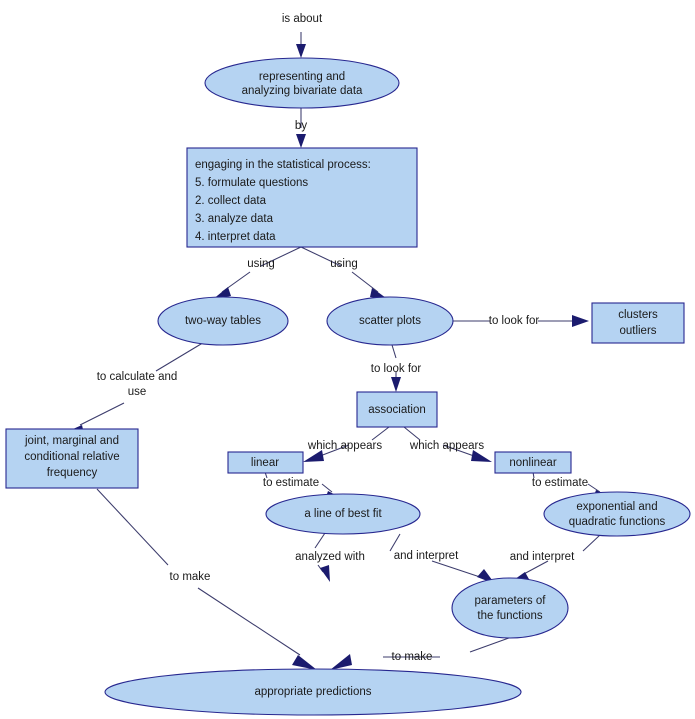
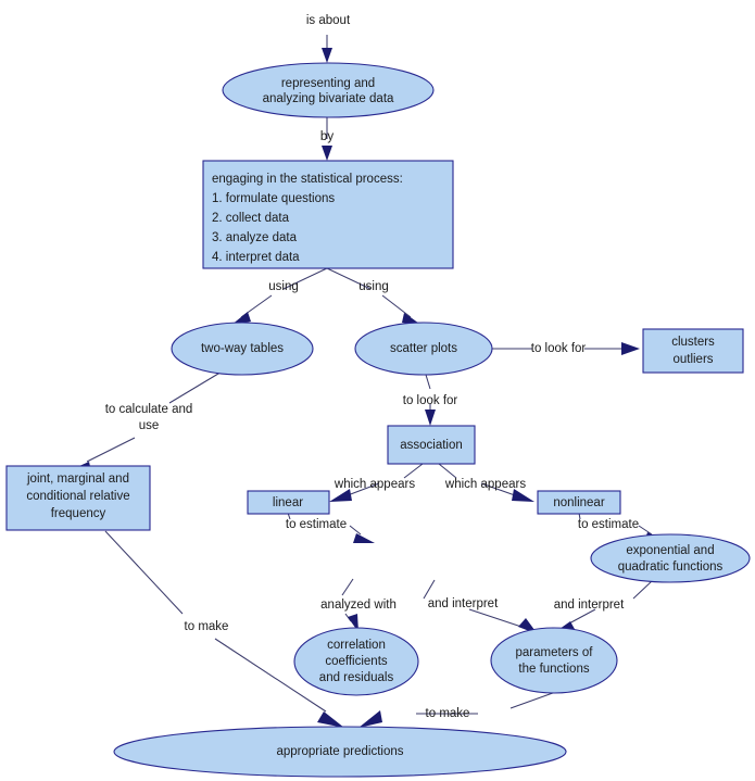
  is about
  by
  using
  using
  to look for
  to calculate and
  use
  to look for
  which appears
  which appears
  to estimate
  to estimate
  analyzed with
  and interpret
  and interpret
  to make
  to make
  representing and
  analyzing bivariate data
  engaging in the statistical process:
- 5. formulate questions
+ 1. formulate questions
  2. collect data
  3. analyze data
  4. interpret data
  two-way tables
  scatter plots
  clusters
  outliers
  joint, marginal and
  conditional relative
  frequency
  association
  linear
  nonlinear
- a line of best fit
  exponential and
  quadratic functions
+ correlation
+ coefficients
+ and residuals
  parameters of
  the functions
  appropriate predictions
